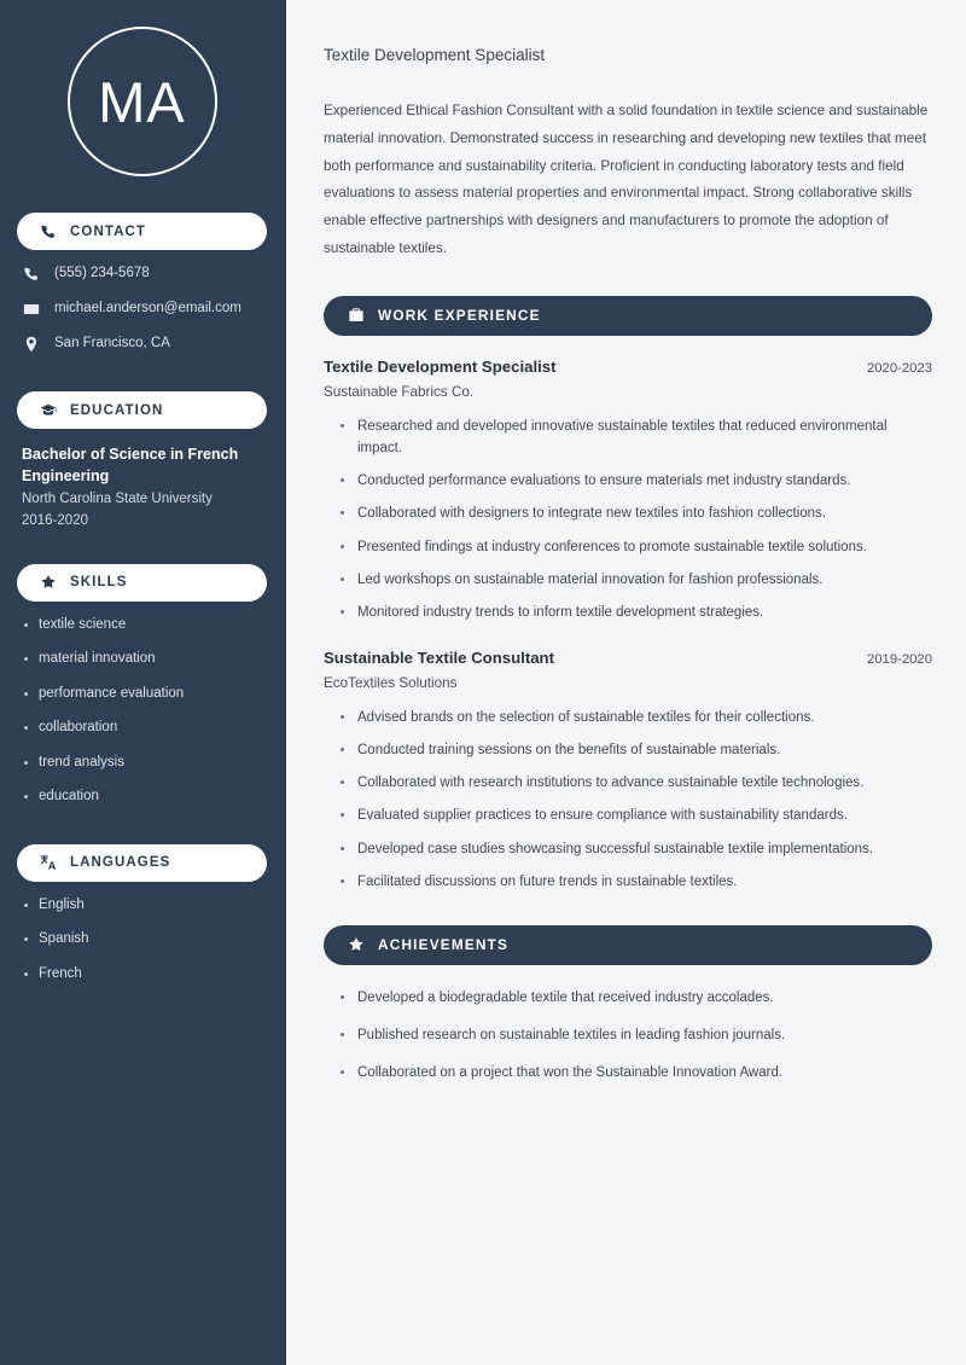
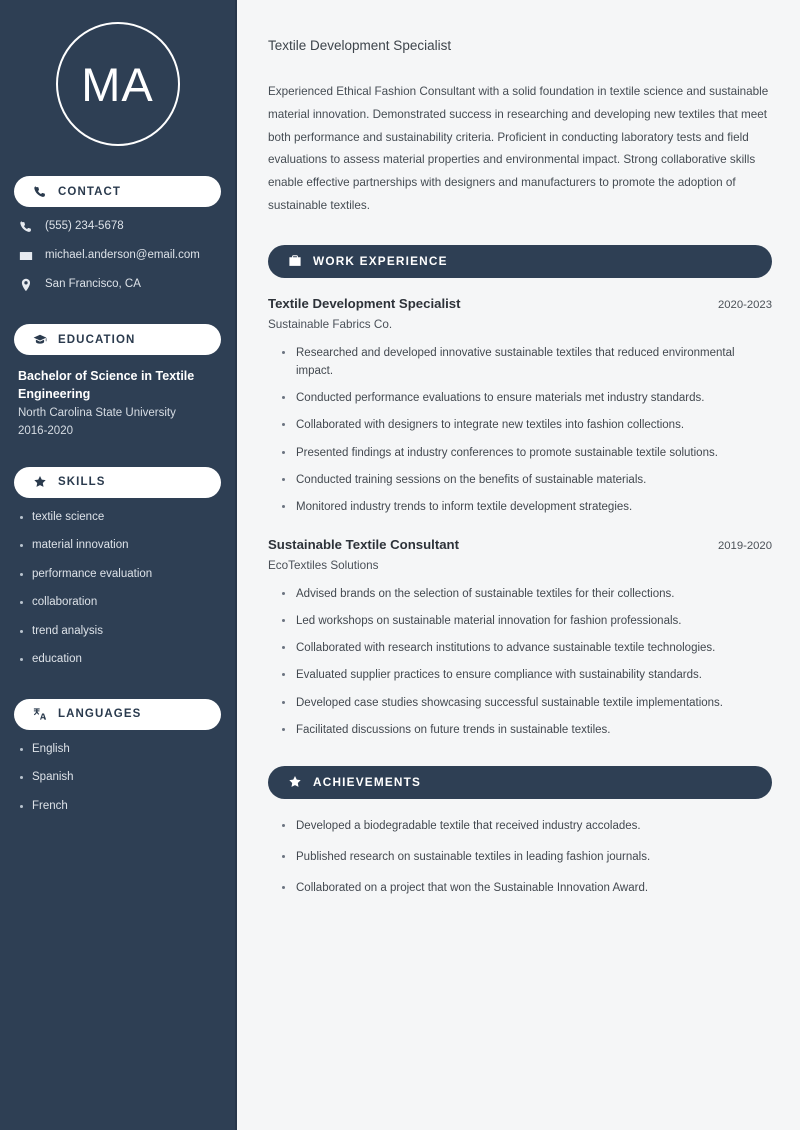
  MA
  CONTACT
  (555) 234-5678
  michael.anderson@email.com
  San Francisco, CA
  EDUCATION
- Bachelor of Science in French Engineering
+ Bachelor of Science in Textile Engineering
  North Carolina State University
  2016-2020
  SKILLS
  textile science
  material innovation
  performance evaluation
  collaboration
  trend analysis
  education
  LANGUAGES
  English
  Spanish
  French
  Textile Development Specialist
  Experienced Ethical Fashion Consultant with a solid foundation in textile science and sustainable material innovation. Demonstrated success in researching and developing new textiles that meet both performance and sustainability criteria. Proficient in conducting laboratory tests and field evaluations to assess material properties and environmental impact. Strong collaborative skills enable effective partnerships with designers and manufacturers to promote the adoption of sustainable textiles.
  WORK EXPERIENCE
  Textile Development Specialist
  2020-2023
  Sustainable Fabrics Co.
  Researched and developed innovative sustainable textiles that reduced environmental impact.
  Conducted performance evaluations to ensure materials met industry standards.
  Collaborated with designers to integrate new textiles into fashion collections.
  Presented findings at industry conferences to promote sustainable textile solutions.
- Led workshops on sustainable material innovation for fashion professionals.
+ Conducted training sessions on the benefits of sustainable materials.
  Monitored industry trends to inform textile development strategies.
  Sustainable Textile Consultant
  2019-2020
  EcoTextiles Solutions
  Advised brands on the selection of sustainable textiles for their collections.
- Conducted training sessions on the benefits of sustainable materials.
+ Led workshops on sustainable material innovation for fashion professionals.
  Collaborated with research institutions to advance sustainable textile technologies.
  Evaluated supplier practices to ensure compliance with sustainability standards.
  Developed case studies showcasing successful sustainable textile implementations.
  Facilitated discussions on future trends in sustainable textiles.
  ACHIEVEMENTS
  Developed a biodegradable textile that received industry accolades.
  Published research on sustainable textiles in leading fashion journals.
  Collaborated on a project that won the Sustainable Innovation Award.
